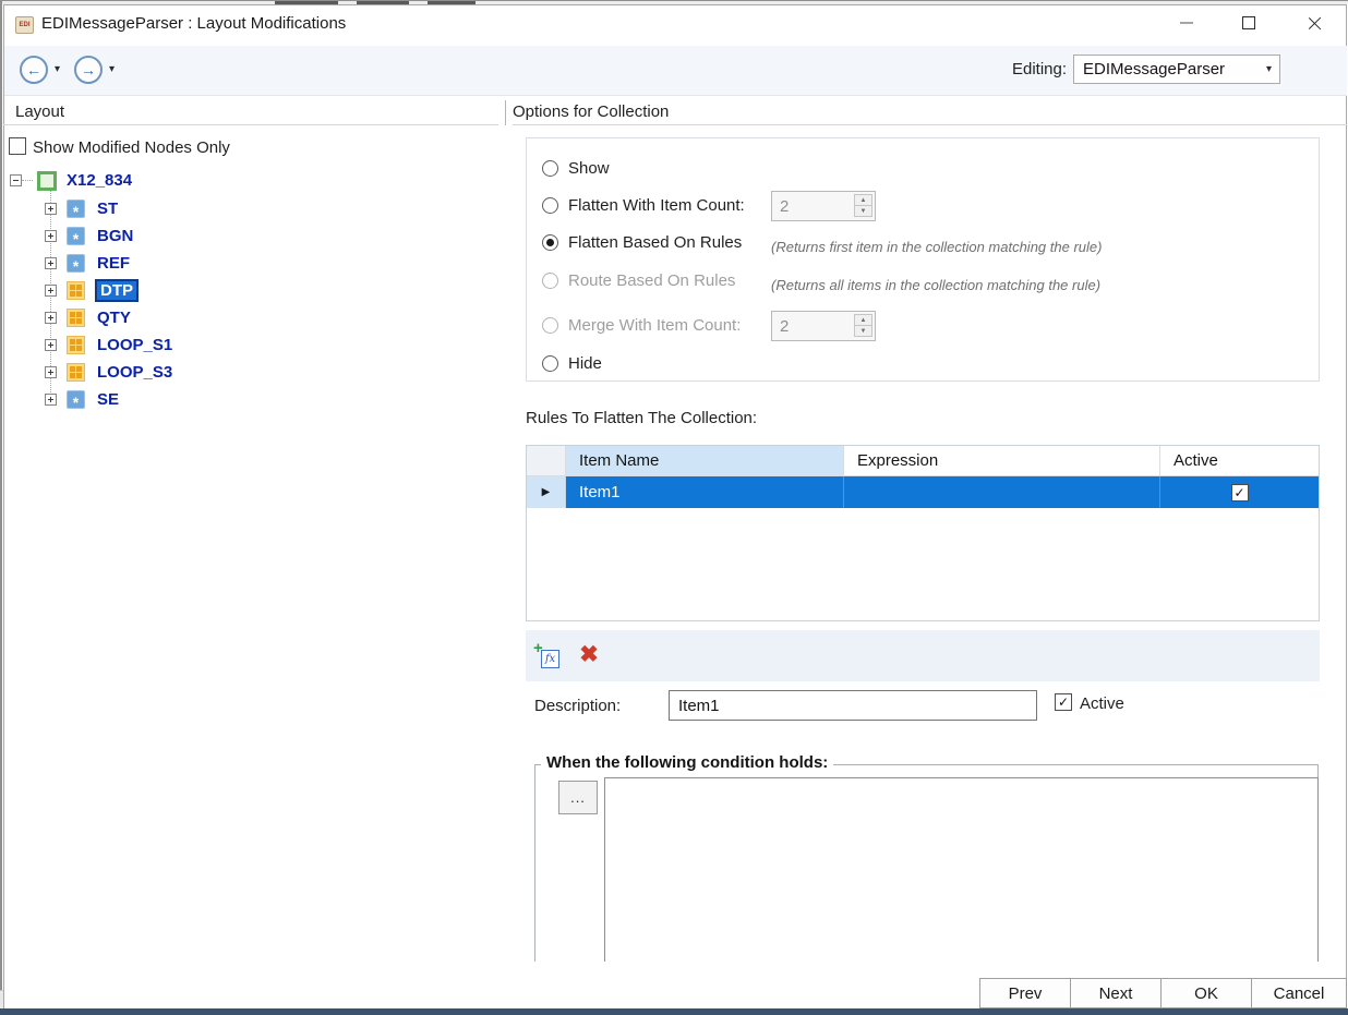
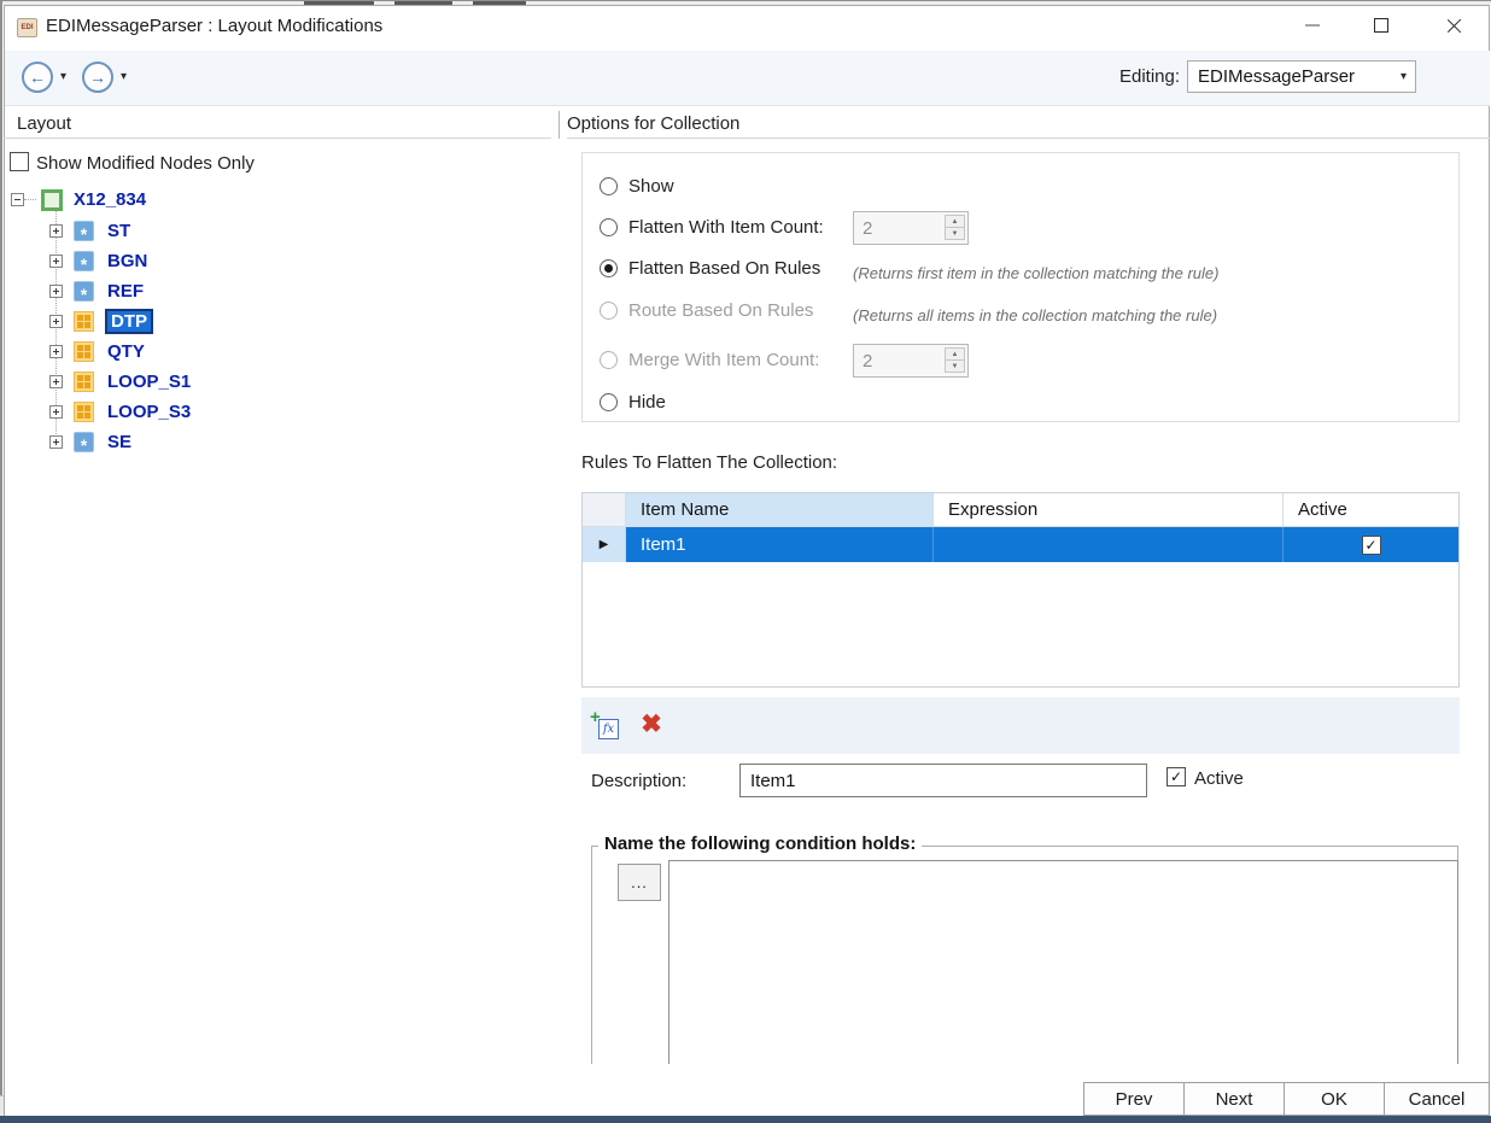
  EDIMessageParser : Layout Modifications
  ←
  ▾
  →
  ▾
  Editing:
  EDIMessageParser
  ▾
  Layout
  Options for Collection
  Show Modified Nodes Only
  X12_834
  *
  ST
  *
  BGN
  *
  REF
  DTP
  QTY
  LOOP_S1
  LOOP_S3
  *
  SE
  Show
  Flatten With Item Count:
  2
  Flatten Based On Rules
  (Returns first item in the collection matching the rule)
  Route Based On Rules
  (Returns all items in the collection matching the rule)
  Merge With Item Count:
  2
  Hide
  Rules To Flatten The Collection:
  Item Name
  Expression
  Active
  ▶
  Item1
  ✓
  fx
  +
  ✖
  Description:
  Item1
  ✓
  Active
- When the following condition holds:
+ Name the following condition holds:
  ...
  Prev
  Next
  OK
  Cancel
